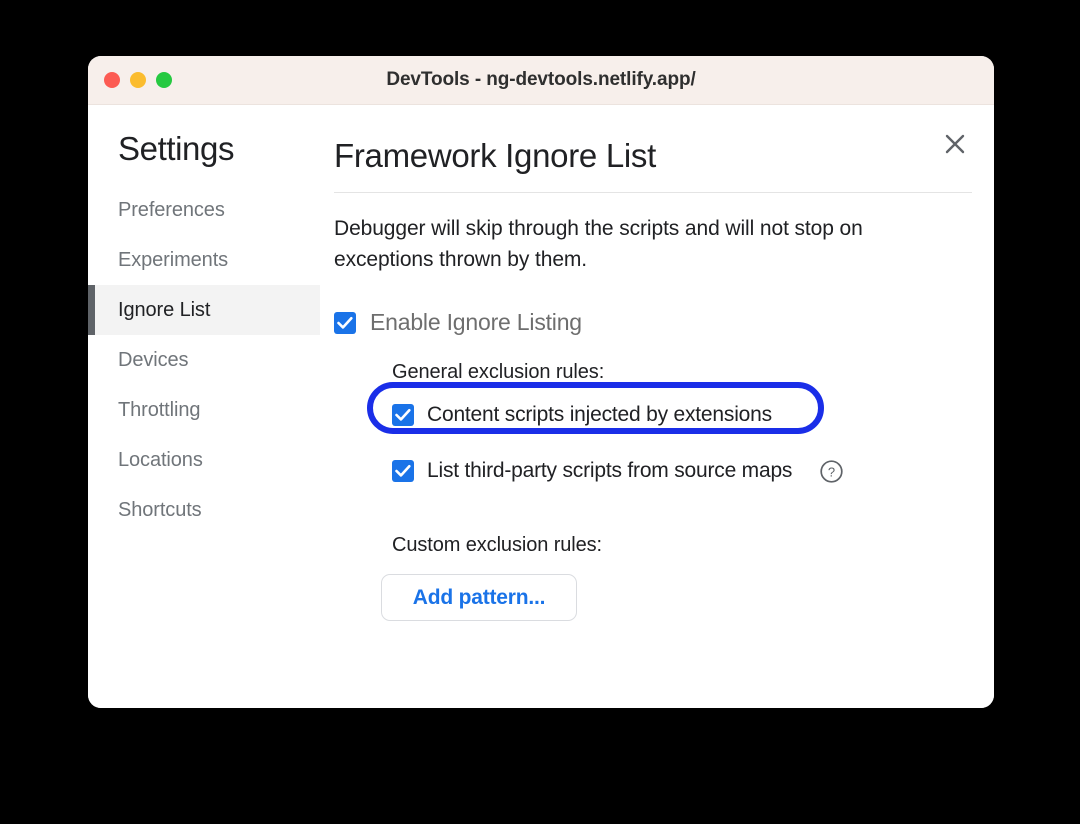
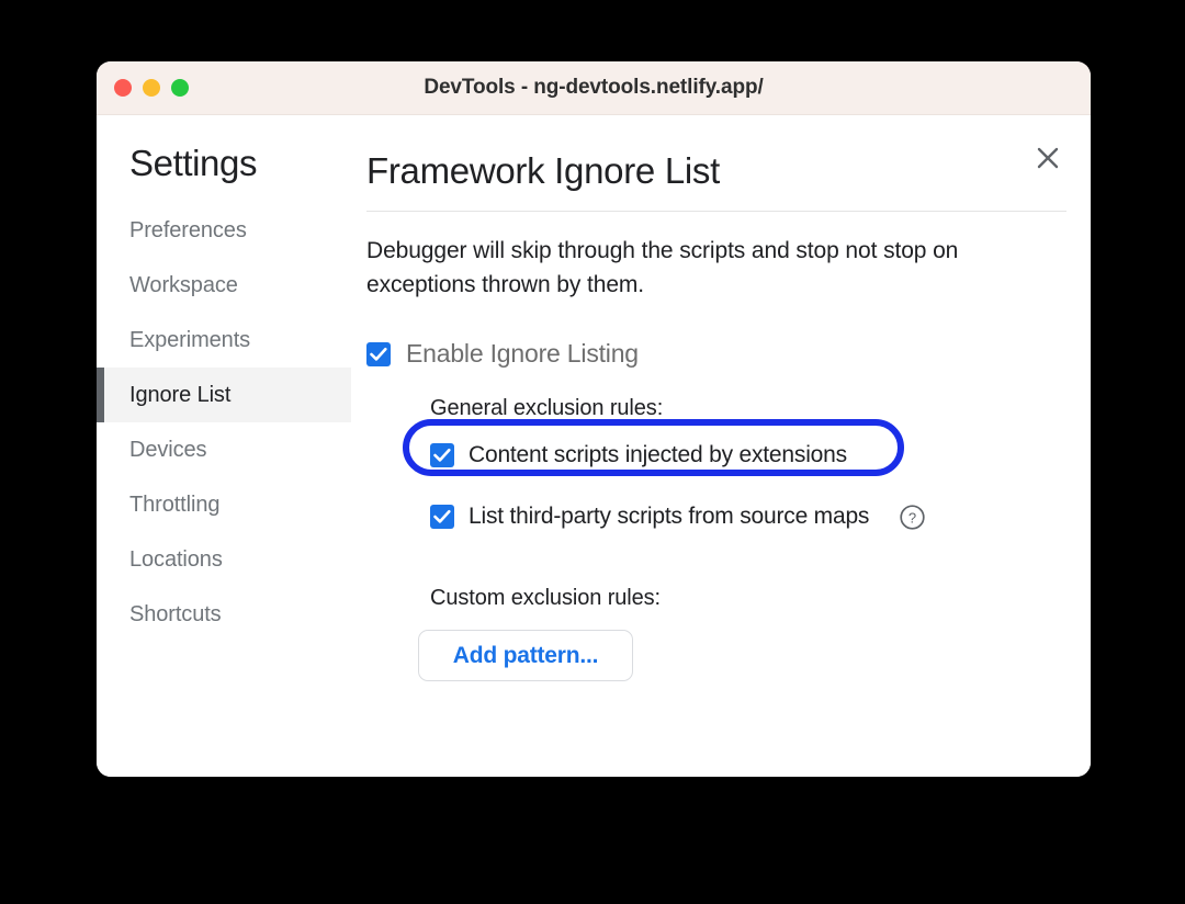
  DevTools - ng-devtools.netlify.app/
  Settings
  Preferences
+ Workspace
  Experiments
  Ignore List
  Devices
  Throttling
  Locations
  Shortcuts
  Framework Ignore List
- Debugger will skip through the scripts and will not stop on exceptions thrown by them.
+ Debugger will skip through the scripts and stop not stop on exceptions thrown by them.
  Enable Ignore Listing
  General exclusion rules:
  Content scripts injected by extensions
  List third-party scripts from source maps
  ?
  Custom exclusion rules:
  Add pattern...
